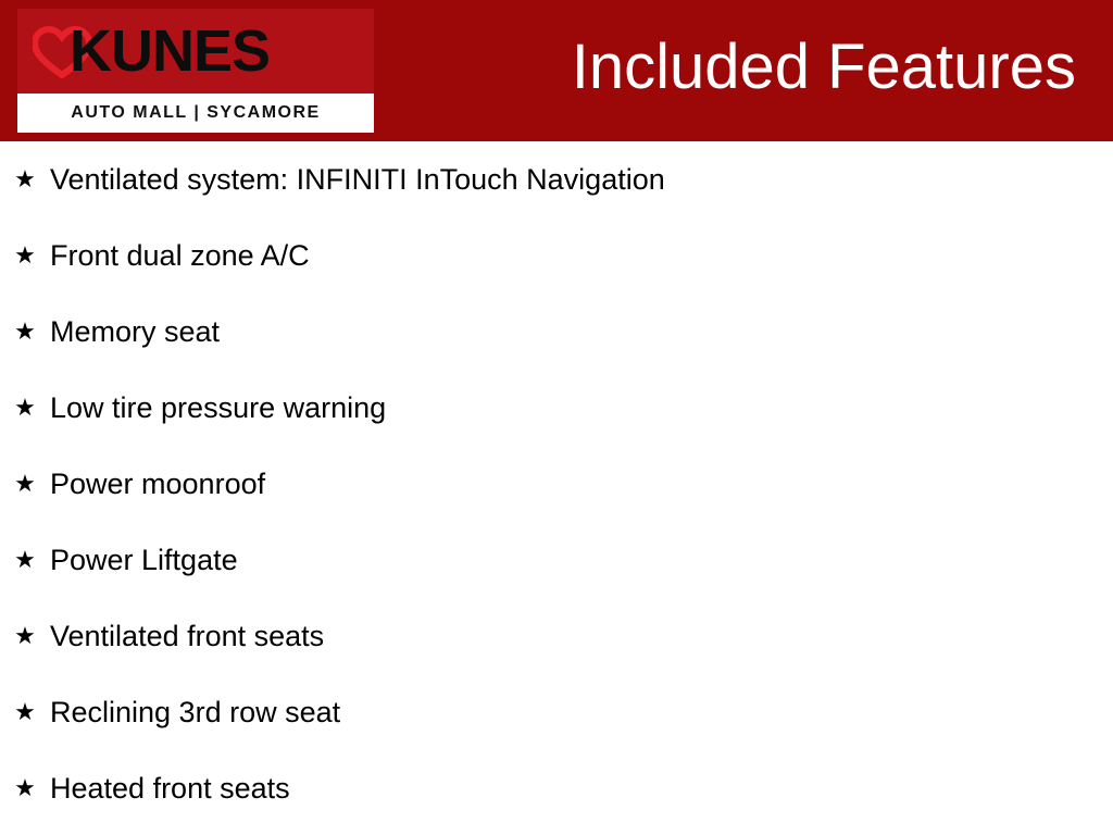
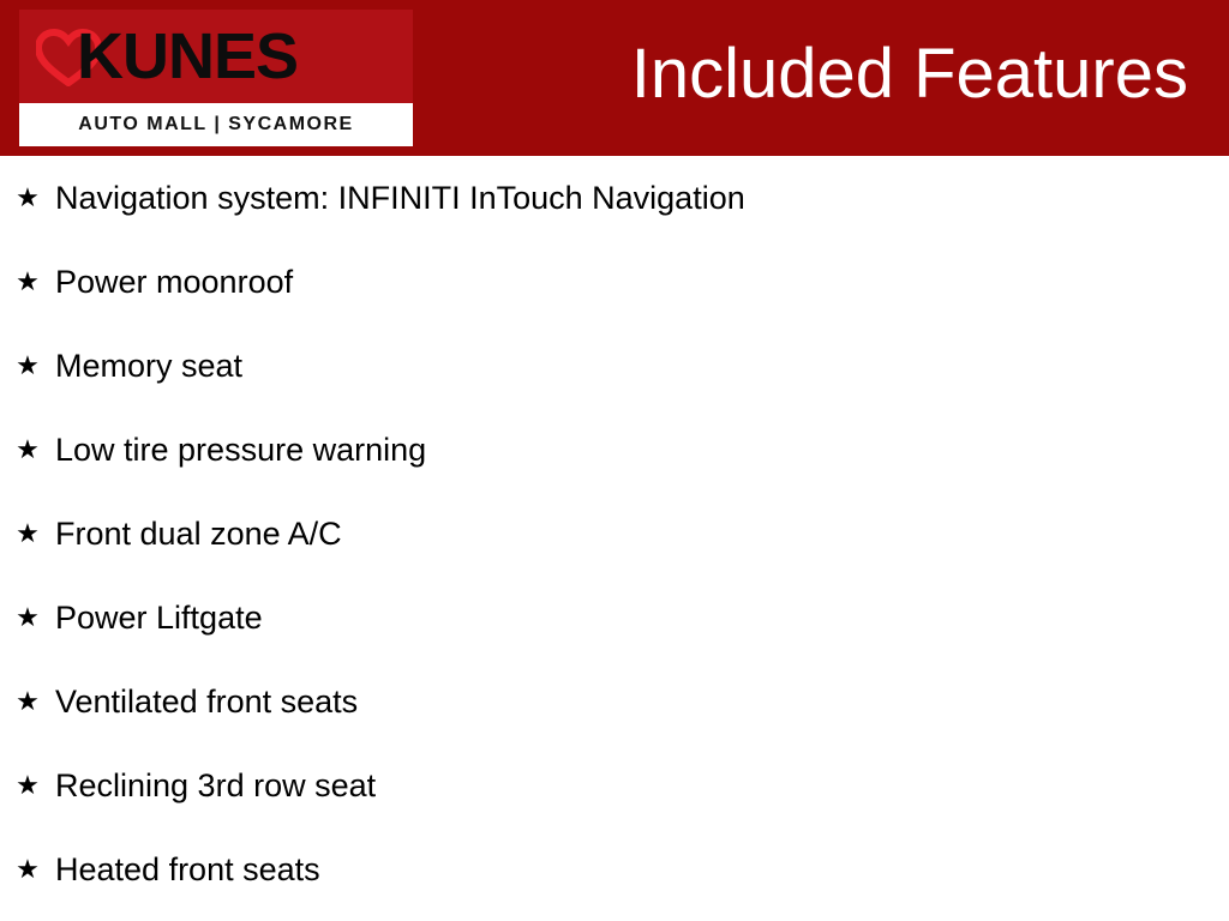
  KUNES
  AUTO MALL | SYCAMORE
  Included Features
  ★
- Ventilated system: INFINITI InTouch Navigation
+ Navigation system: INFINITI InTouch Navigation
  ★
- Front dual zone A/C
+ Power moonroof
  ★
  Memory seat
  ★
  Low tire pressure warning
  ★
- Power moonroof
+ Front dual zone A/C
  ★
  Power Liftgate
  ★
  Ventilated front seats
  ★
  Reclining 3rd row seat
  ★
  Heated front seats
